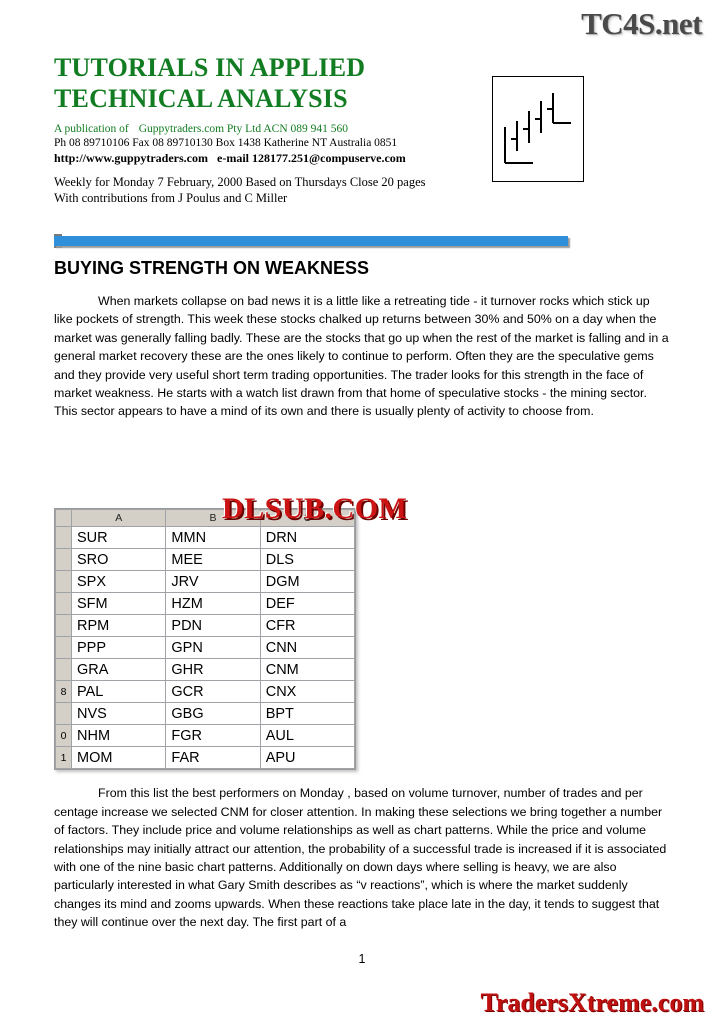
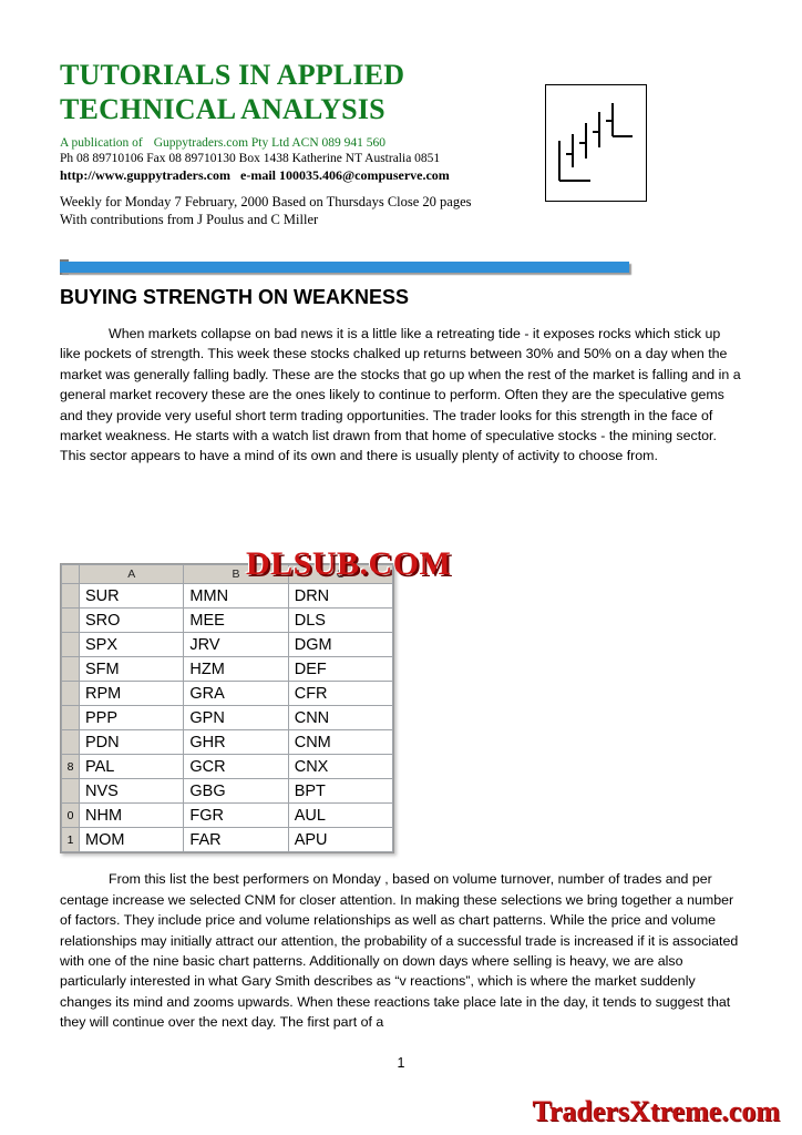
- TC4S.net
  TUTORIALS IN APPLIED
  TECHNICAL ANALYSIS
  A publication of Guppytraders.com Pty Ltd ACN 089 941 560
  Ph 08 89710106 Fax 08 89710130 Box 1438 Katherine NT Australia 0851
- http://www.guppytraders.com e-mail 128177.251@compuserve.com
+ http://www.guppytraders.com e-mail 100035.406@compuserve.com
  Weekly for Monday 7 February, 2000 Based on Thursdays Close 20 pages
  With contributions from J Poulus and C Miller
  BUYING STRENGTH ON WEAKNESS
- When markets collapse on bad news it is a little like a retreating tide - it turnover rocks which stick up like pockets of strength. This week these stocks chalked up returns between 30% and 50% on a day when the market was generally falling badly. These are the stocks that go up when the rest of the market is falling and in a general market recovery these are the ones likely to continue to perform. Often they are the speculative gems and they provide very useful short term trading opportunities. The trader looks for this strength in the face of market weakness. He starts with a watch list drawn from that home of speculative stocks - the mining sector. This sector appears to have a mind of its own and there is usually plenty of activity to choose from.
+ When markets collapse on bad news it is a little like a retreating tide - it exposes rocks which stick up like pockets of strength. This week these stocks chalked up returns between 30% and 50% on a day when the market was generally falling badly. These are the stocks that go up when the rest of the market is falling and in a general market recovery these are the ones likely to continue to perform. Often they are the speculative gems and they provide very useful short term trading opportunities. The trader looks for this strength in the face of market weakness. He starts with a watch list drawn from that home of speculative stocks - the mining sector. This sector appears to have a mind of its own and there is usually plenty of activity to choose from.
  DLSUB.COM
  	A	B	C
  	SUR	MMN	DRN
  	SRO	MEE	DLS
  	SPX	JRV	DGM
  	SFM	HZM	DEF
- 	RPM	PDN	CFR
+ 	RPM	GRA	CFR
  	PPP	GPN	CNN
- 	GRA	GHR	CNM
+ 	PDN	GHR	CNM
  8	PAL	GCR	CNX
  	NVS	GBG	BPT
  0	NHM	FGR	AUL
  1	MOM	FAR	APU
  From this list the best performers on Monday , based on volume turnover, number of trades and per centage increase we selected CNM for closer attention. In making these selections we bring together a number of factors. They include price and volume relationships as well as chart patterns. While the price and volume relationships may initially attract our attention, the probability of a successful trade is increased if it is associated with one of the nine basic chart patterns. Additionally on down days where selling is heavy, we are also particularly interested in what Gary Smith describes as “v reactions”, which is where the market suddenly changes its mind and zooms upwards. When these reactions take place late in the day, it tends to suggest that they will continue over the next day. The first part of a
  1
  TradersXtreme.com
